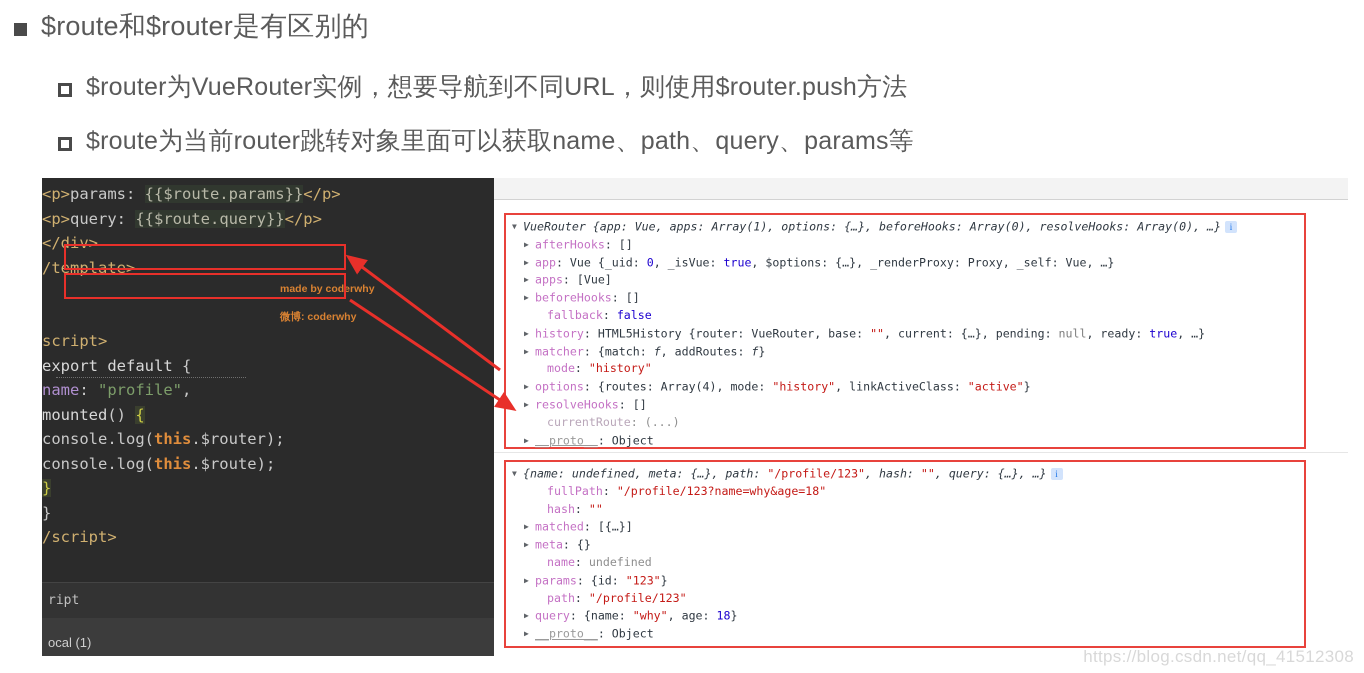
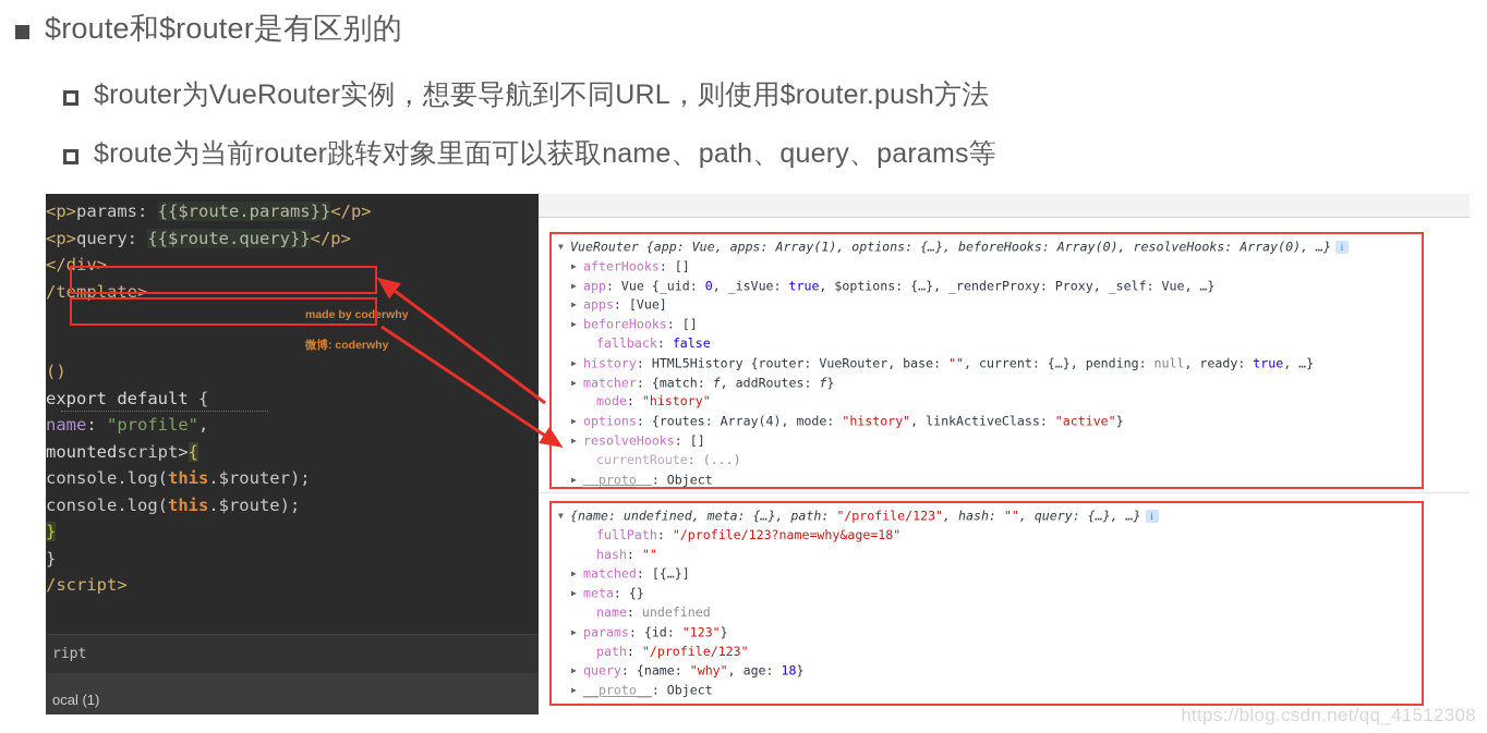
  $route和$router是有区别的
  $router为VueRouter实例，想要导航到不同URL，则使用$router.push方法
  $route为当前router跳转对象里面可以获取name、path、query、params等
  <p>params: {{$route.params}}</p>
  <p>query: {{$route.query}}</p>
  </div>
  /template>
- script>
+ ()
  export default {
  name: "profile",
- mounted() {
+ mountedscript>{
  console.log(this.$router);
  console.log(this.$route);
  }
  }
  /script>
  made by coderwhy
  微博: coderwhy
  ript
  ocal (1)
  ▼ VueRouter {app: Vue, apps: Array(1), options: {…}, beforeHooks: Array(0), resolveHooks: Array(0), …} i
  ▶ afterHooks: []
  ▶ app: Vue {_uid: 0, _isVue: true, $options: {…}, _renderProxy: Proxy, _self: Vue, …}
  ▶ apps: [Vue]
  ▶ beforeHooks: []
  fallback: false
  ▶ history: HTML5History {router: VueRouter, base: "", current: {…}, pending: null, ready: true, …}
  ▶ matcher: {match: f, addRoutes: f}
  mode: "history"
  ▶ options: {routes: Array(4), mode: "history", linkActiveClass: "active"}
  ▶ resolveHooks: []
  currentRoute: (...)
  ▶ __proto__: Object
  ▼ {name: undefined, meta: {…}, path: "/profile/123", hash: "", query: {…}, …} i
  fullPath: "/profile/123?name=why&age=18"
  hash: ""
  ▶ matched: [{…}]
  ▶ meta: {}
  name: undefined
  ▶ params: {id: "123"}
  path: "/profile/123"
  ▶ query: {name: "why", age: 18}
  ▶ __proto__: Object
  https://blog.csdn.net/qq_41512308
